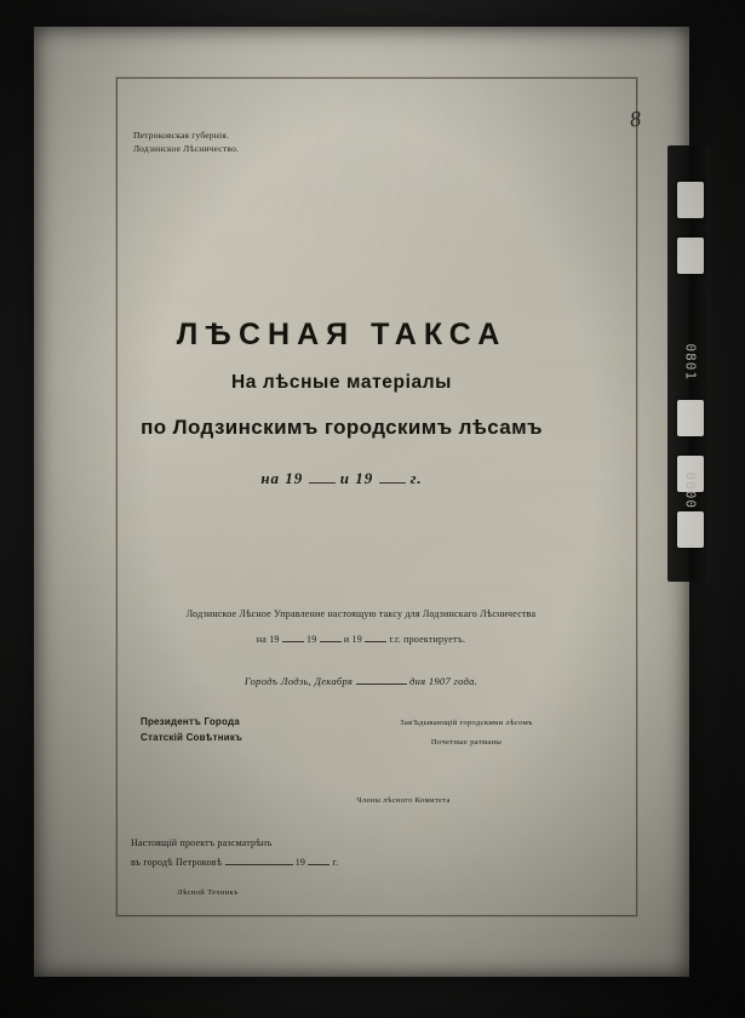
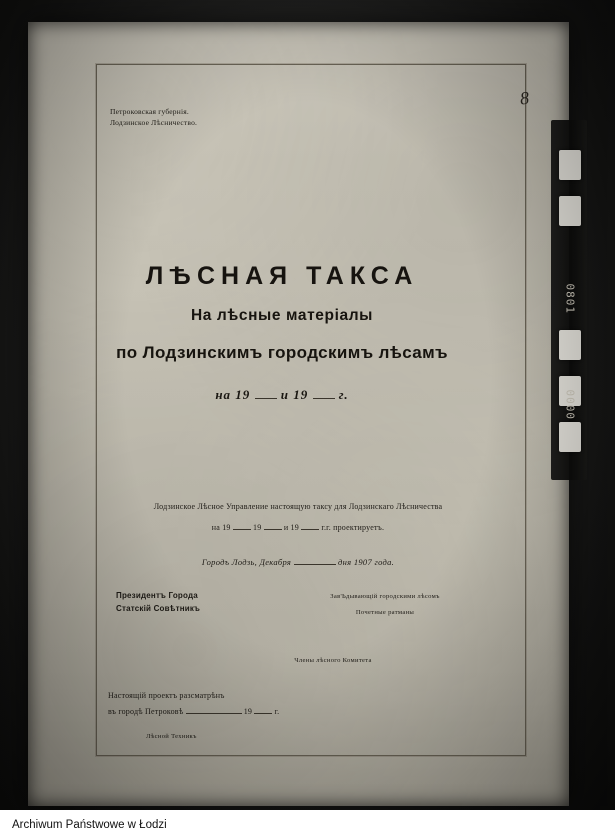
+ Archiwum Państwowe w Łodzi
